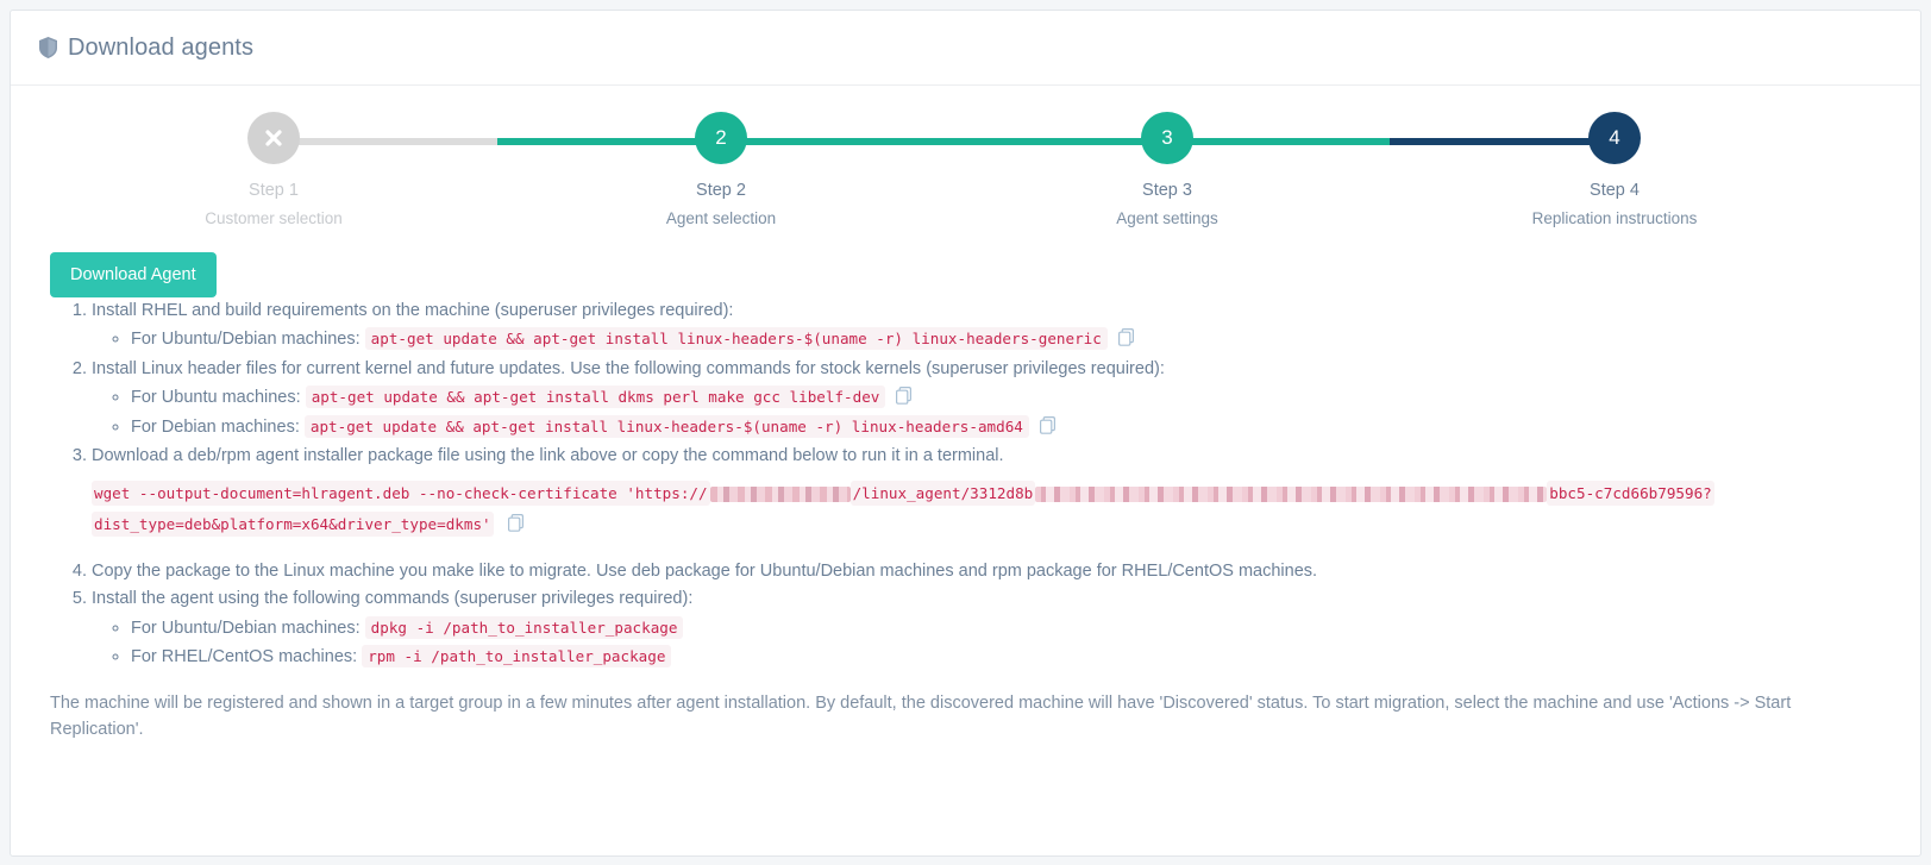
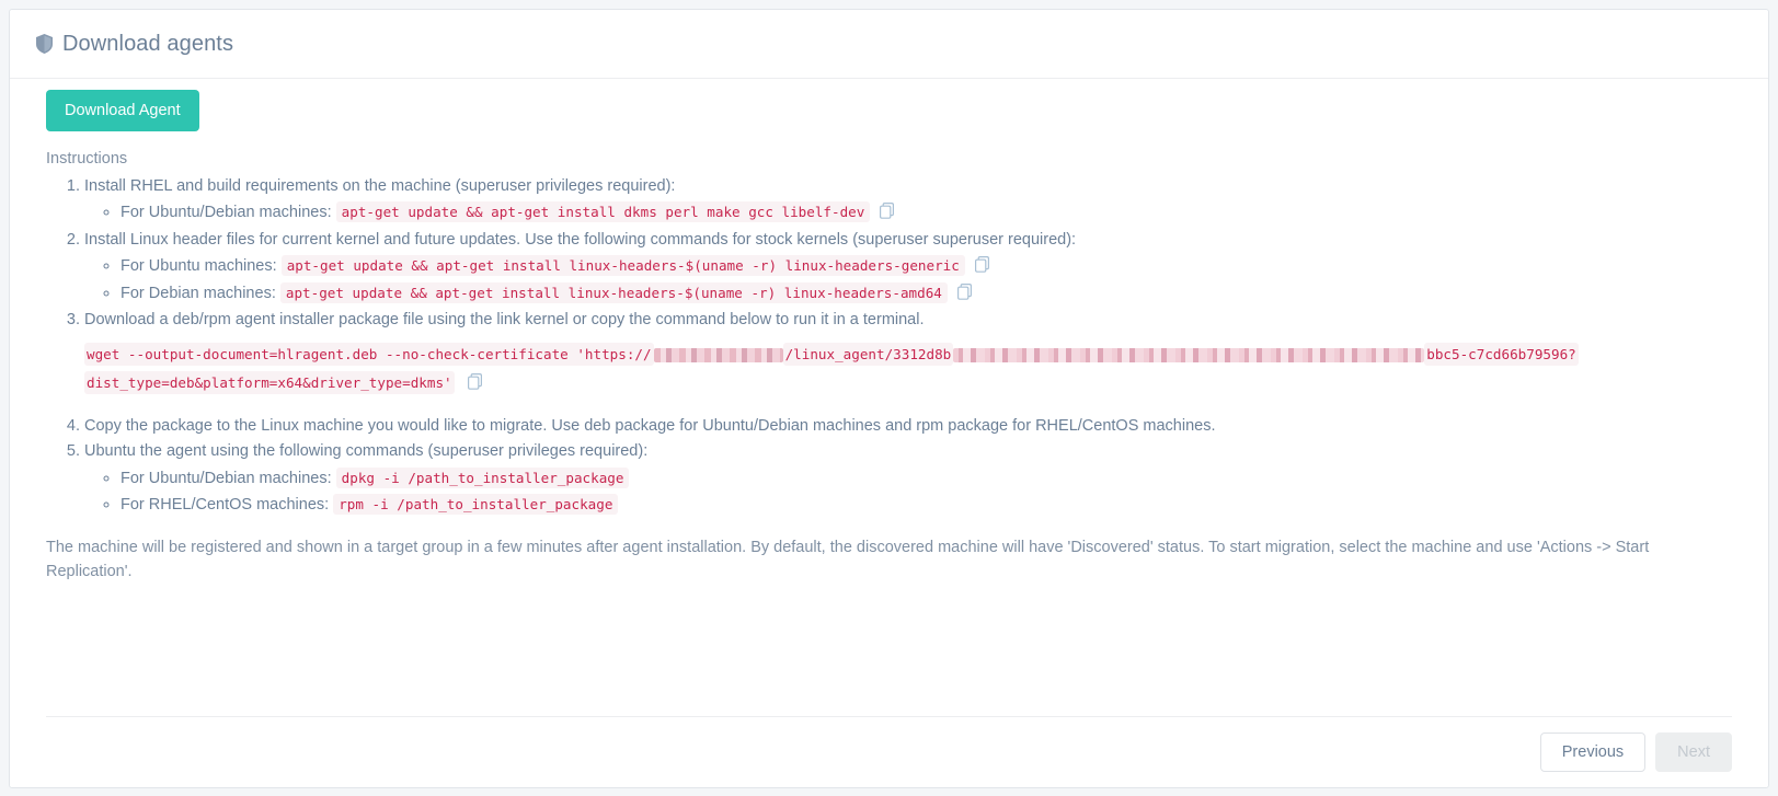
  Download agents
- Step 1
- Customer selection
- 2
- Step 2
- Agent selection
- 3
- Step 3
- Agent settings
- 4
- Step 4
- Replication instructions
  Download Agent
+ Instructions
  Install RHEL and build requirements on the machine (superuser privileges required):
- For Ubuntu/Debian machines: apt-get update && apt-get install linux-headers-$(uname -r) linux-headers-generic
+ For Ubuntu/Debian machines: apt-get update && apt-get install dkms perl make gcc libelf-dev
- Install Linux header files for current kernel and future updates. Use the following commands for stock kernels (superuser privileges required):
+ Install Linux header files for current kernel and future updates. Use the following commands for stock kernels (superuser superuser required):
- For Ubuntu machines: apt-get update && apt-get install dkms perl make gcc libelf-dev
+ For Ubuntu machines: apt-get update && apt-get install linux-headers-$(uname -r) linux-headers-generic
  For Debian machines: apt-get update && apt-get install linux-headers-$(uname -r) linux-headers-amd64
- Download a deb/rpm agent installer package file using the link above or copy the command below to run it in a terminal.
+ Download a deb/rpm agent installer package file using the link kernel or copy the command below to run it in a terminal.
  wget --output-document=hlragent.deb --no-check-certificate 'https:// /linux_agent/3312d8b bbc5-c7cd66b79596?
  dist_type=deb&platform=x64&driver_type=dkms'
- Copy the package to the Linux machine you make like to migrate. Use deb package for Ubuntu/Debian machines and rpm package for RHEL/CentOS machines.
+ Copy the package to the Linux machine you would like to migrate. Use deb package for Ubuntu/Debian machines and rpm package for RHEL/CentOS machines.
- Install the agent using the following commands (superuser privileges required):
+ Ubuntu the agent using the following commands (superuser privileges required):
  For Ubuntu/Debian machines: dpkg -i /path_to_installer_package
  For RHEL/CentOS machines: rpm -i /path_to_installer_package
  The machine will be registered and shown in a target group in a few minutes after agent installation. By default, the discovered machine will have 'Discovered' status. To start migration, select the machine and use 'Actions -> Start Replication'.
+ Previous
+ Next
